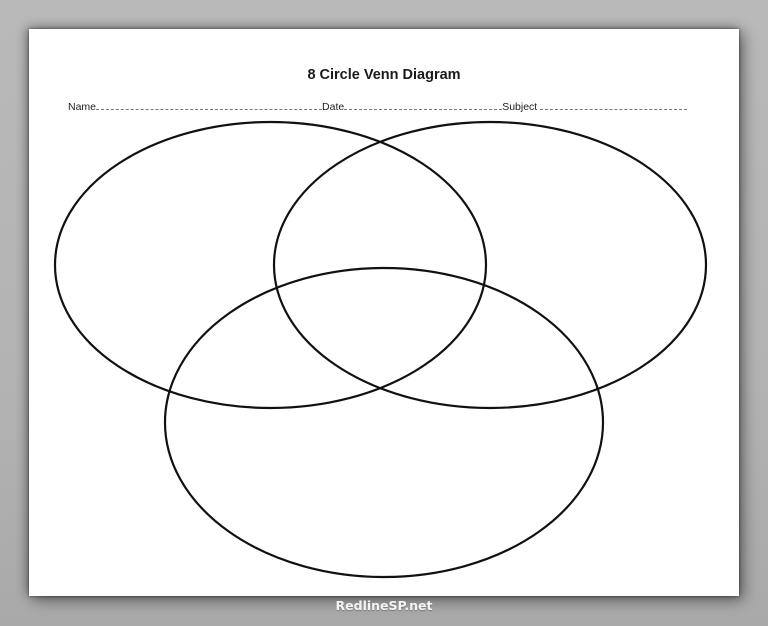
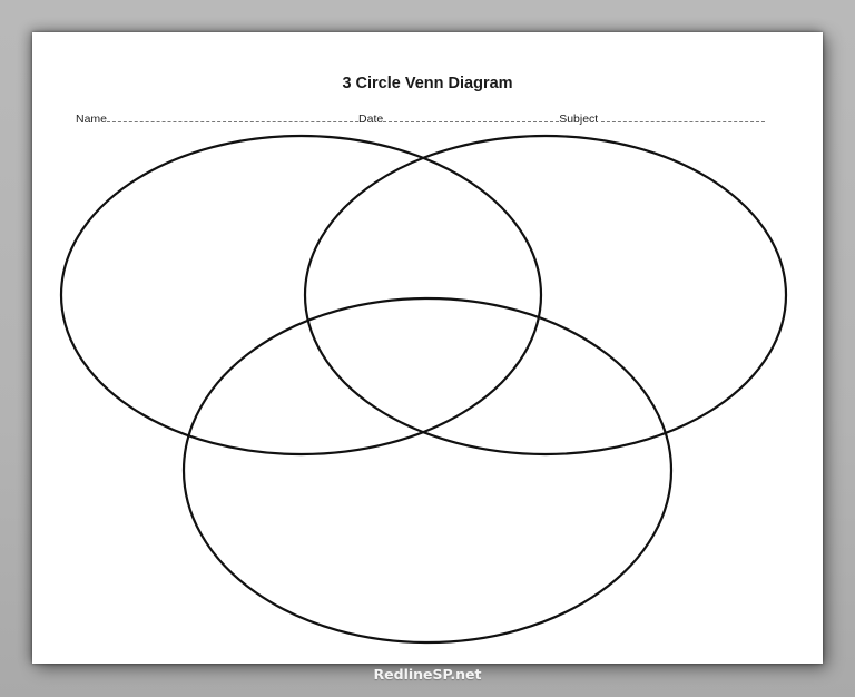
- 8 Circle Venn Diagram
+ 3 Circle Venn Diagram
  Name Date Subject
  RedlineSP.net
